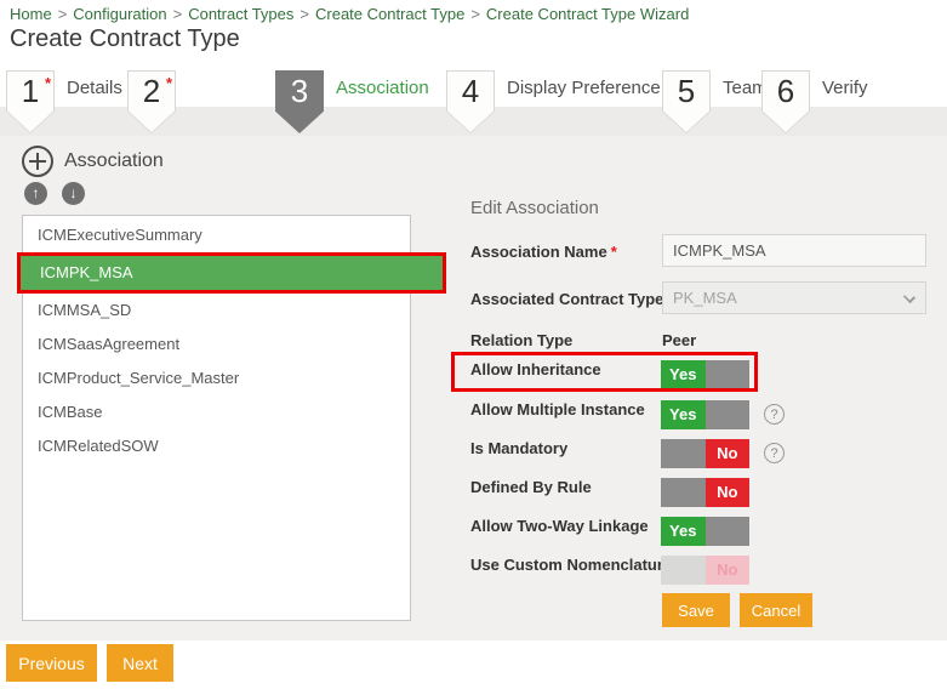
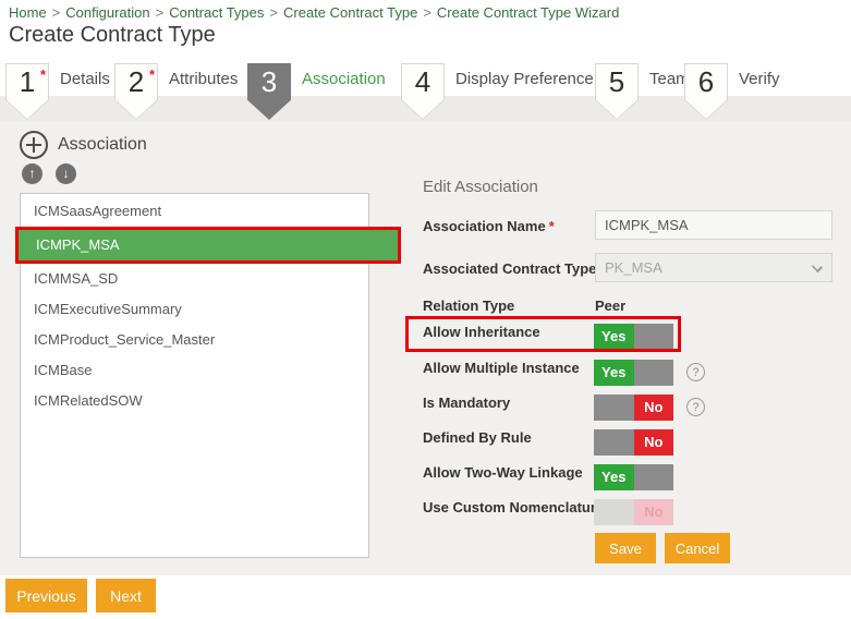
  Home > Configuration > Contract Types > Create Contract Type > Create Contract Type Wizard
  Create Contract Type
  1
  *
  Details
  2
  *
+ Attributes
  3
  Association
  4
  Display Preference
  5
  Team
  6
  Verify
  Association
  ↑
  ↓
- ICMExecutiveSummary
+ ICMSaasAgreement
  ICMPK_MSA
  ICMMSA_SD
- ICMSaasAgreement
+ ICMExecutiveSummary
  ICMProduct_Service_Master
  ICMBase
  ICMRelatedSOW
  Edit Association
  Association Name *
  ICMPK_MSA
  Associated Contract Type
  PK_MSA
  Relation Type
  Peer
  Allow Inheritance
  Yes
  Allow Multiple Instance
  Yes
  ?
  Is Mandatory
  No
  ?
  Defined By Rule
  No
  Allow Two-Way Linkage
  Yes
  Use Custom Nomenclatu
  No
  Save
  Cancel
  Previous
  Next
